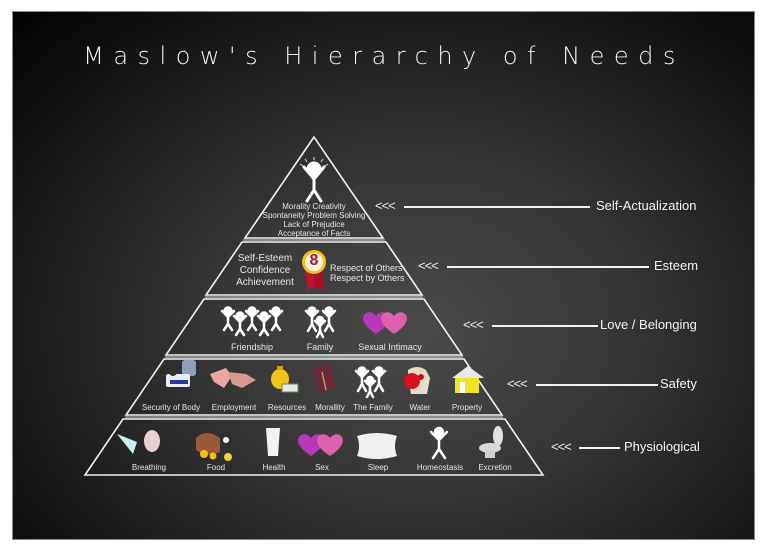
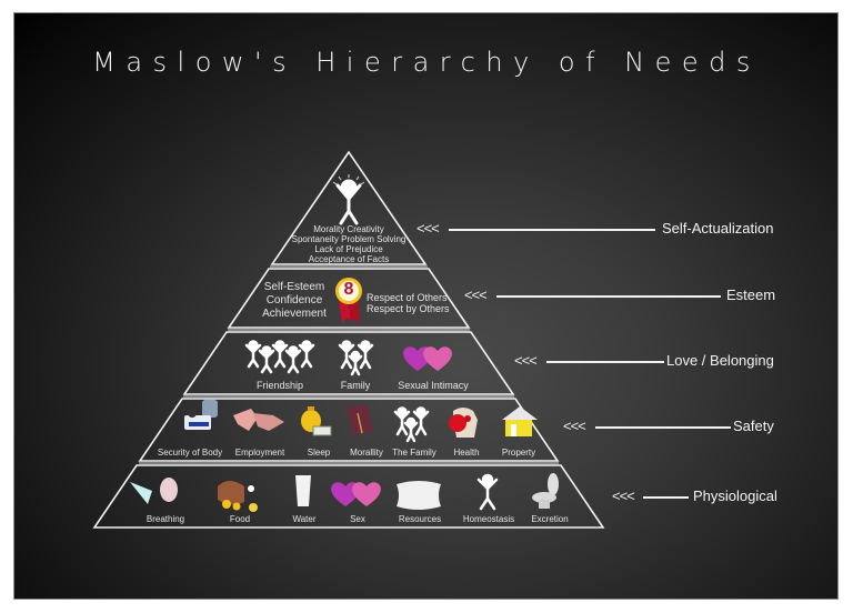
  Maslow's Hierarchy of Needs
  Morality Creativity
  Spontaneity Problem Solving
  Lack of Prejudice
  Acceptance of Facts
  Self-Esteem
  Confidence
  Achievement
  8
  Respect of Others
  Respect by Others
  Friendship
  Family
  Sexual Intimacy
  Security of Body
  Employment
- Resources
+ Sleep
  Morallity
  The Family
- Water
+ Health
  Property
  Breathing
  Food
- Health
+ Water
  Sex
- Sleep
+ Resources
  Homeostasis
  Excretion
  <<<
  Self-Actualization
  <<<
  Esteem
  <<<
  Love / Belonging
  <<<
  Safety
  <<<
  Physiological
